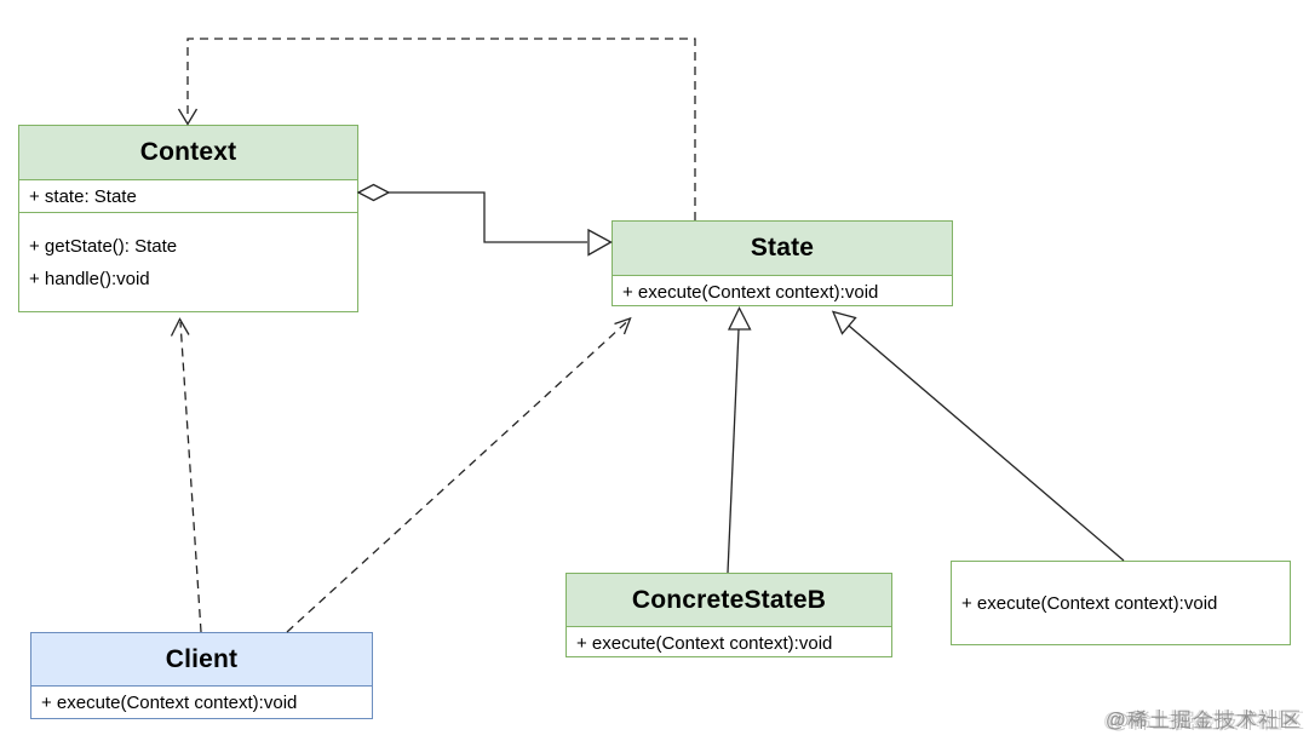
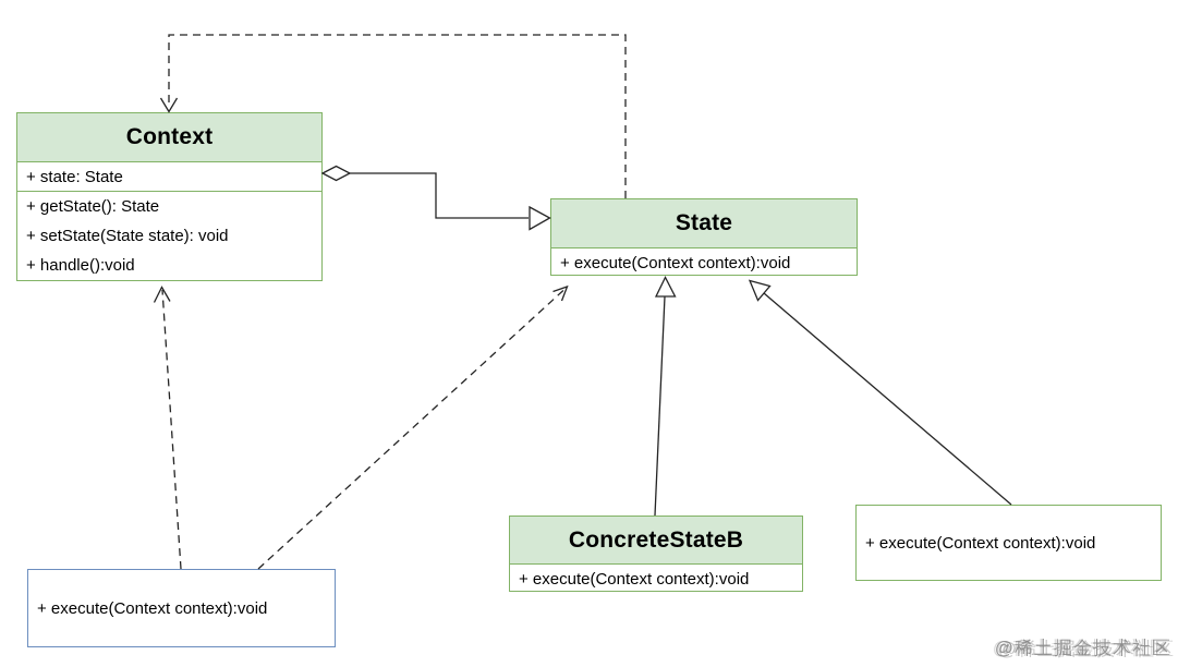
  Context
  + state: State
  + getState(): State
+ + setState(State state): void
  + handle():void
  State
  + execute(Context context):void
  ConcreteStateB
  + execute(Context context):void
  + execute(Context context):void
- Client
  + execute(Context context):void
  @稀土掘金技术社区
